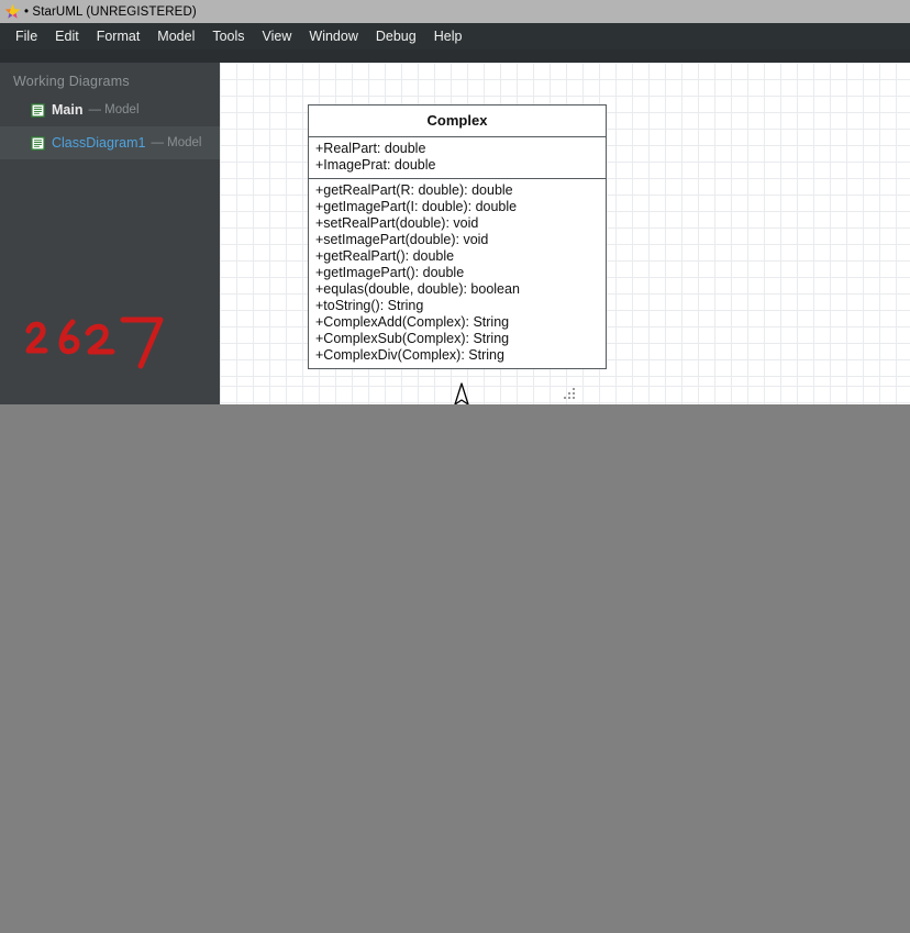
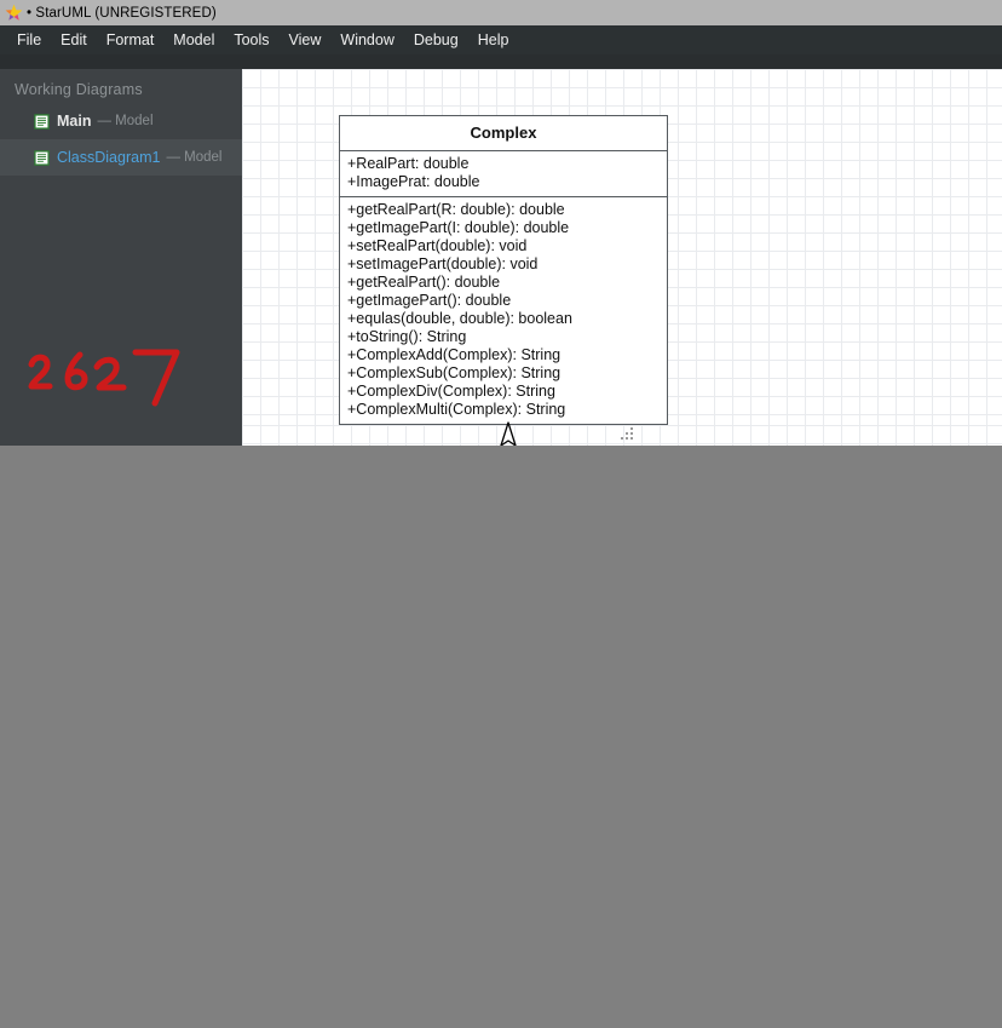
  • StarUML (UNREGISTERED)
  File
  Edit
  Format
  Model
  Tools
  View
  Window
  Debug
  Help
  Working Diagrams
  Main
  — Model
  ClassDiagram1
  — Model
  Complex
  +RealPart: double
  +ImagePrat: double
  +getRealPart(R: double): double
  +getImagePart(I: double): double
  +setRealPart(double): void
  +setImagePart(double): void
  +getRealPart(): double
  +getImagePart(): double
  +equlas(double, double): boolean
  +toString(): String
  +ComplexAdd(Complex): String
  +ComplexSub(Complex): String
  +ComplexDiv(Complex): String
+ +ComplexMulti(Complex): String
